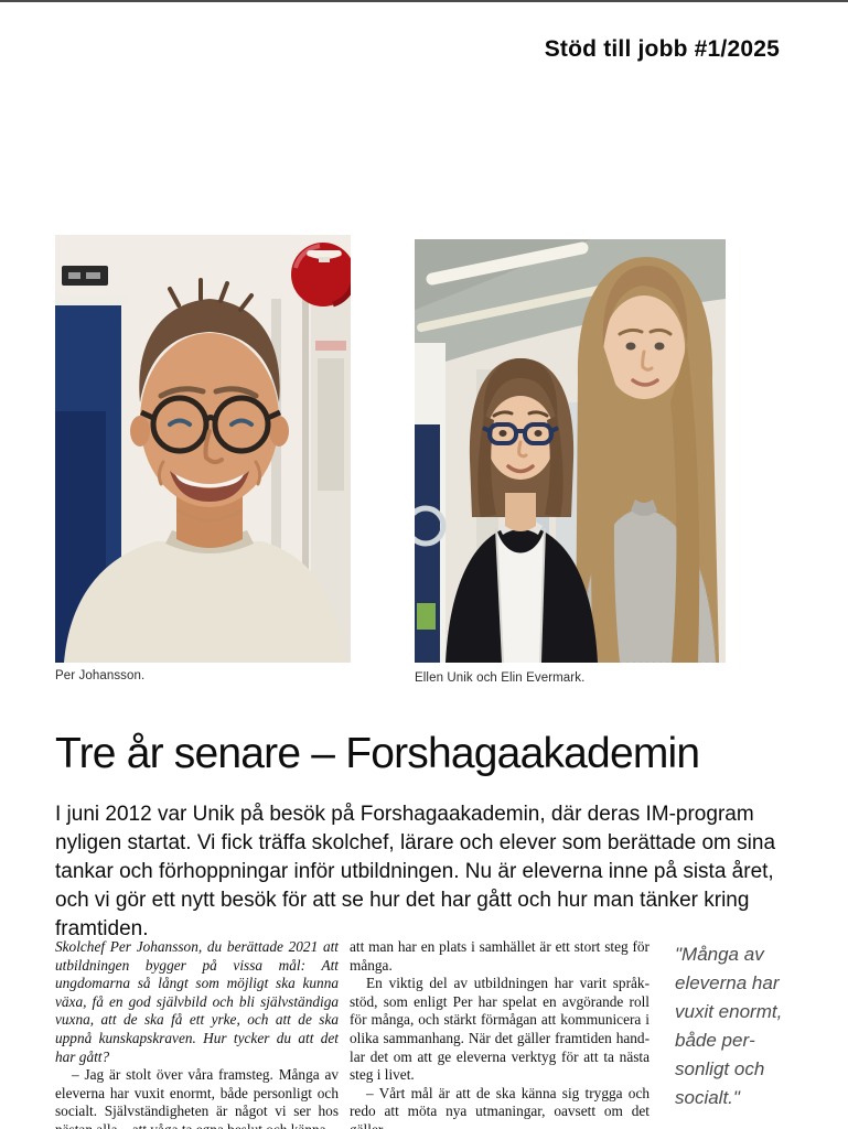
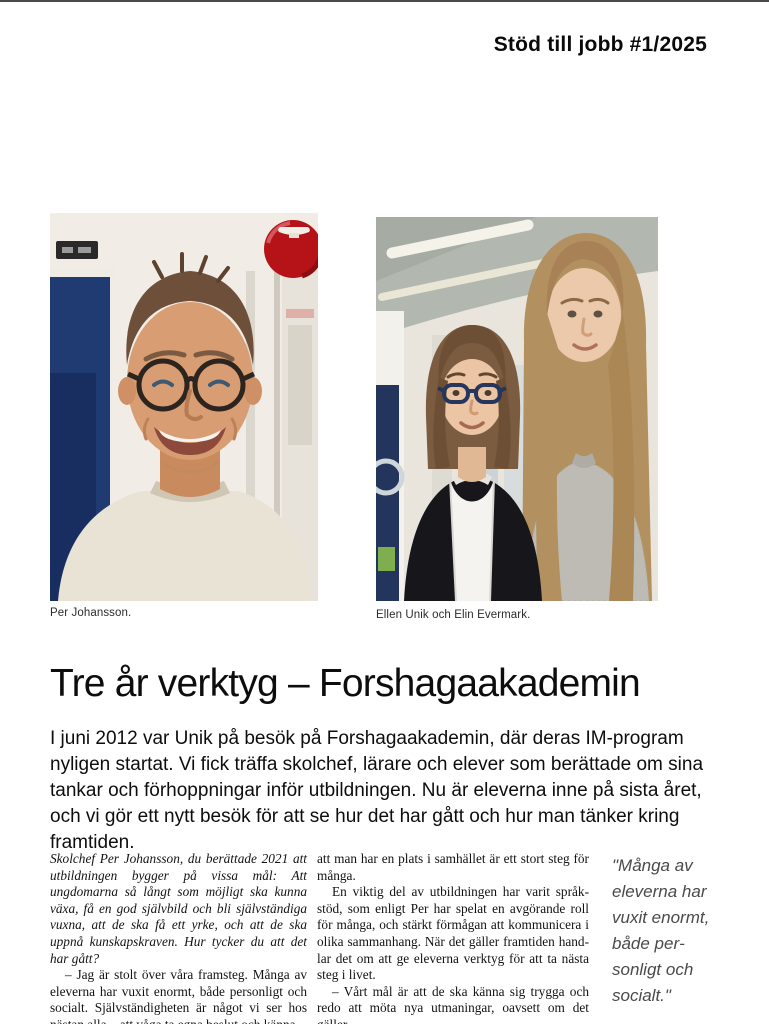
  Stöd till jobb #1/2025
  Per Johansson.
  Ellen Unik och Elin Evermark.
- Tre år senare – Forshagaakademin
+ Tre år verktyg – Forshagaakademin
  I juni 2012 var Unik på besök på Forshagaakademin, där deras IM-program nyligen startat. Vi fick träffa skolchef, lärare och elever som berättade om sina tankar och förhoppningar inför utbildningen. Nu är eleverna inne på sista året, och vi gör ett nytt besök för att se hur det har gått och hur man tänker kring framtiden.
  Skolchef Per Johansson, du berättade 2021 att ut­bildningen bygger på vissa mål: Att ungdomarna så långt som möjligt ska kunna växa, få en god självbild och bli självständiga vuxna, att de ska få ett yrke, och att de ska uppnå kunskapskra­ven. Hur tycker du att det har gått?
  – Jag är stolt över våra framsteg. Många av eleverna har vuxit enormt, både personligt och socialt. Självständigheten är något vi ser hos
  att man har en plats i samhället är ett stort steg för många.
  En viktig del av utbildningen har varit språk­stöd, som enligt Per har spelat en avgörande roll för många, och stärkt förmågan att kommunicera i olika sammanhang. När det gäller framtiden hand­lar det om att ge eleverna verktyg för att ta nästa steg i livet.
  – Vårt mål är att de ska känna sig trygga och redo att möta nya utmaningar, oavsett om det
  "Många av eleverna har vuxit enormt, både per­sonligt och socialt."
